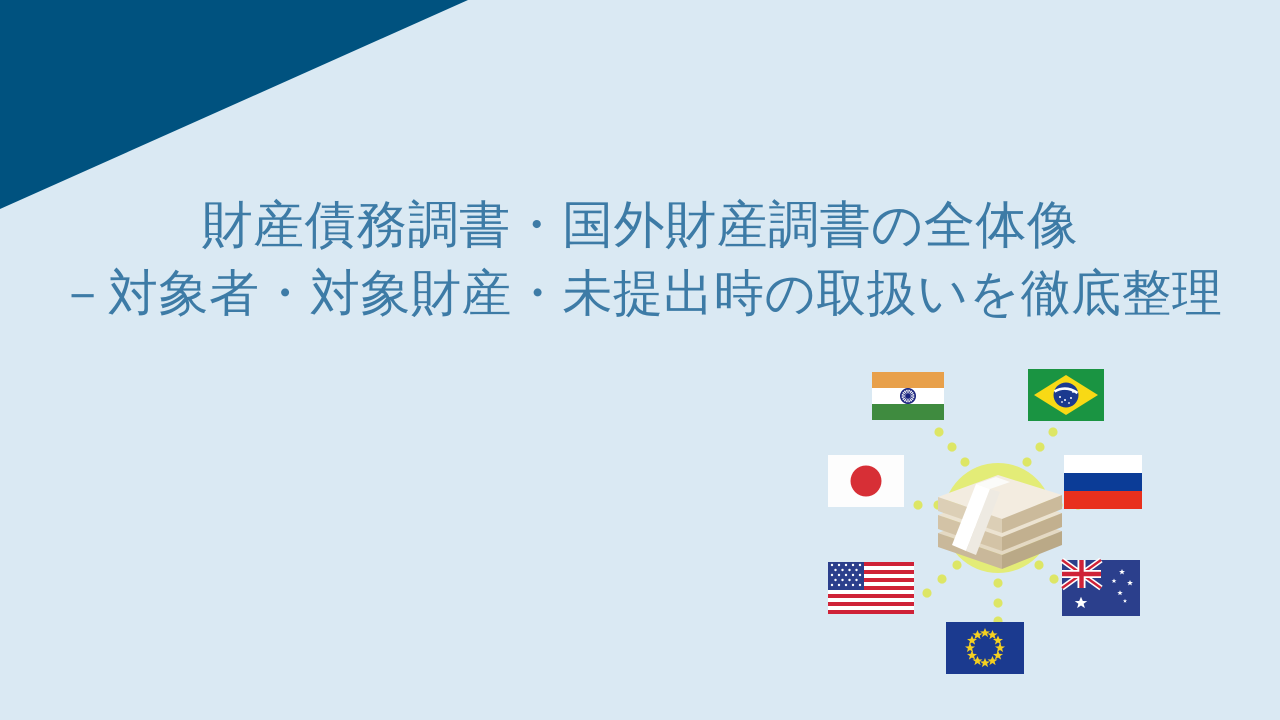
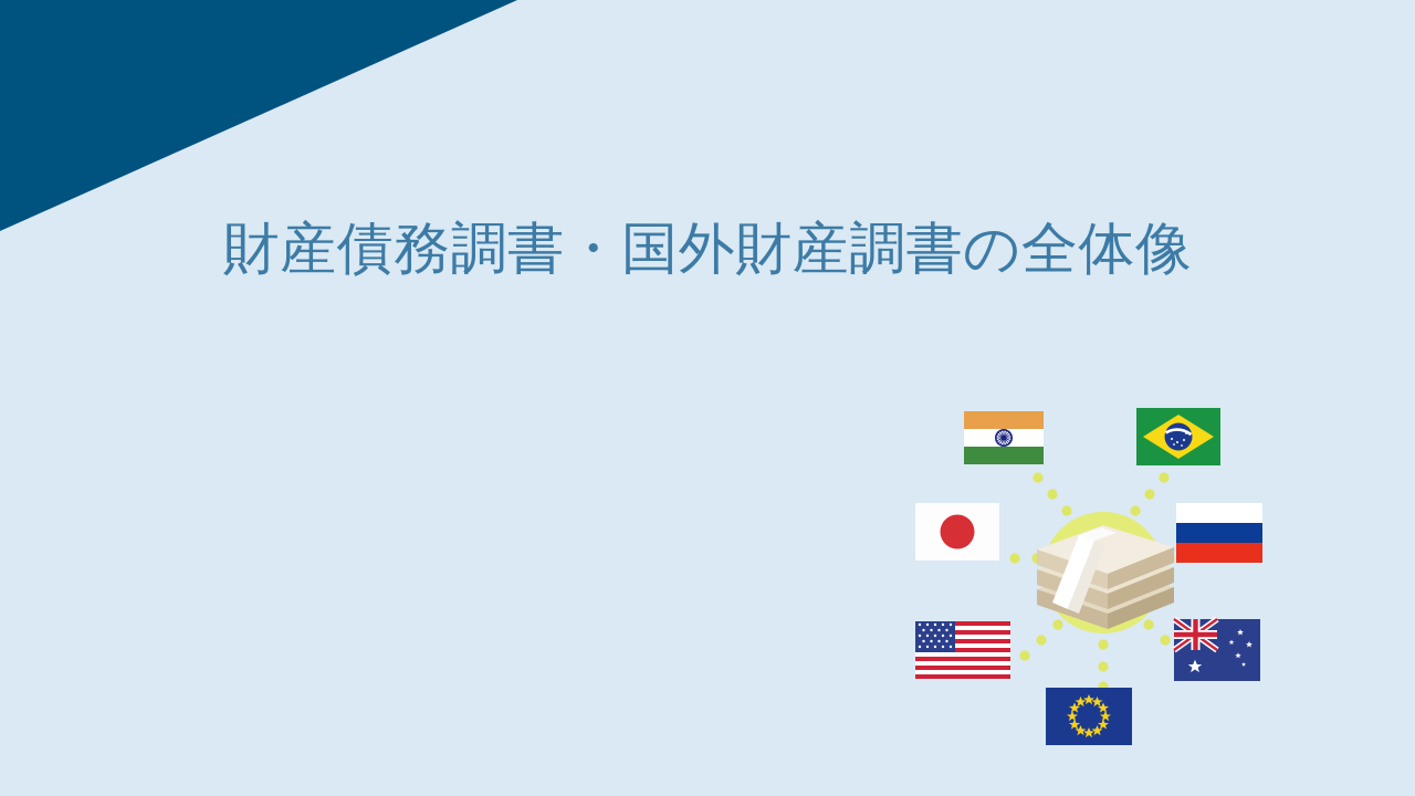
  財産債務調書・国外財産調書の全体像
- －対象者・対象財産・未提出時の取扱いを徹底整理
